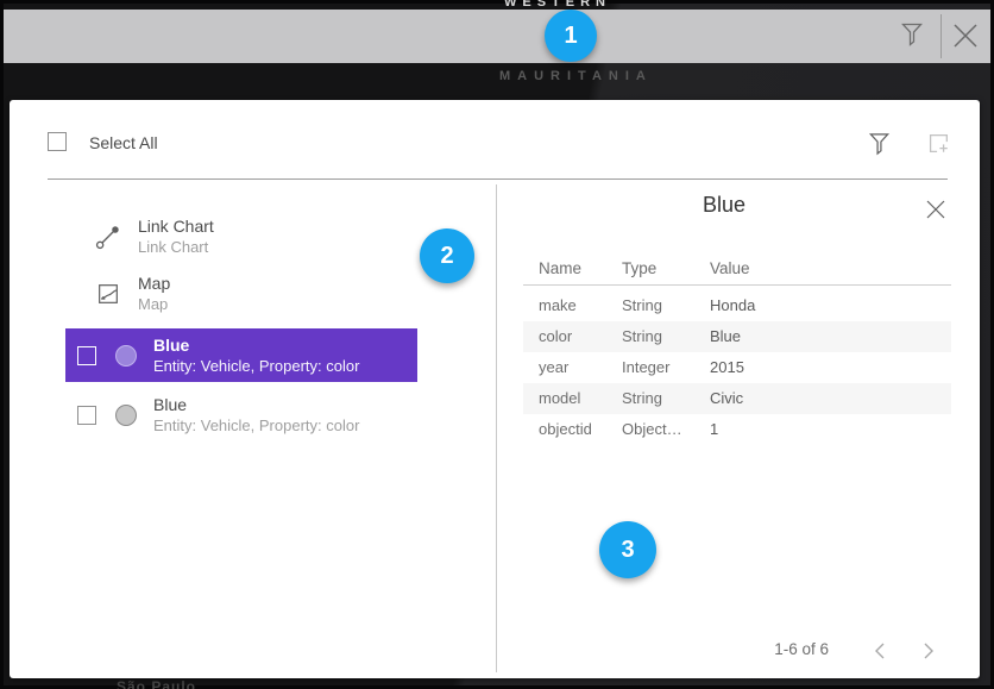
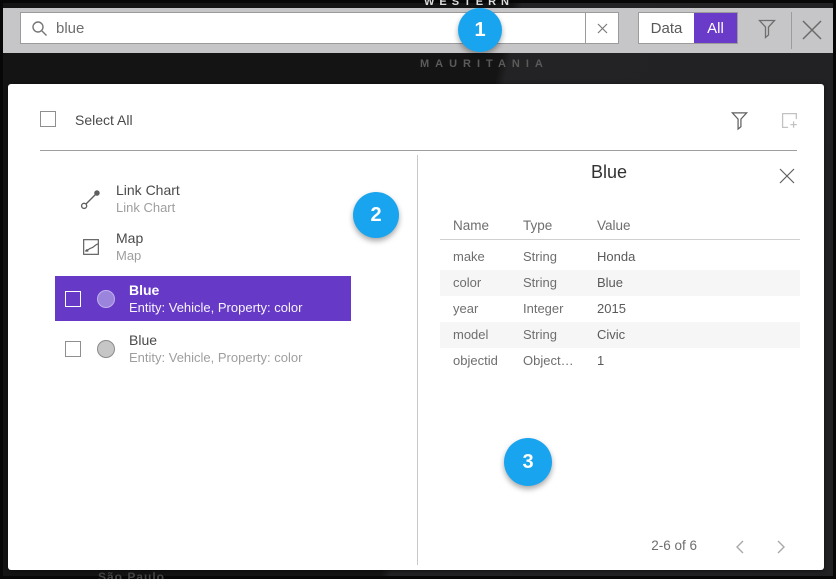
  WESTERN
  MAURITANIA
  São Paulo
+ blue
+ Data
+ All
  Select All
  Link Chart
  Link Chart
  Map
  Map
  Blue
  Entity: Vehicle, Property: color
  Blue
  Entity: Vehicle, Property: color
  Blue
  Name
  Type
  Value
  make
  String
  Honda
  color
  String
  Blue
  year
  Integer
  2015
  model
  String
  Civic
  objectid
  Object…
  1
- 1-6 of 6
+ 2-6 of 6
  1
  2
  3
